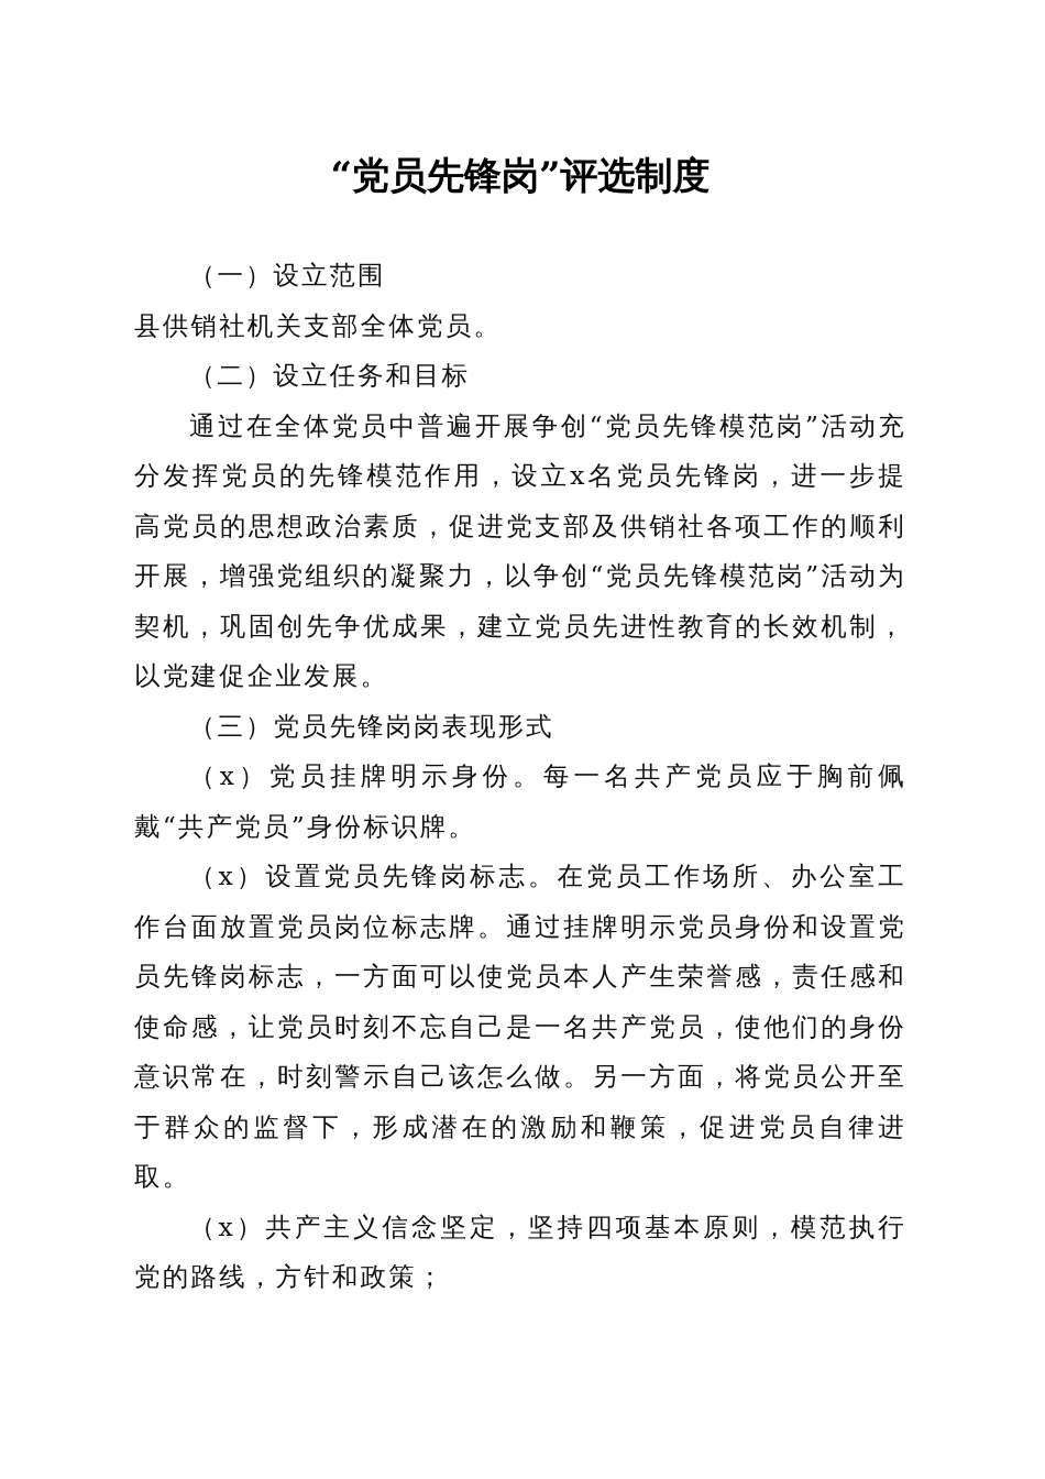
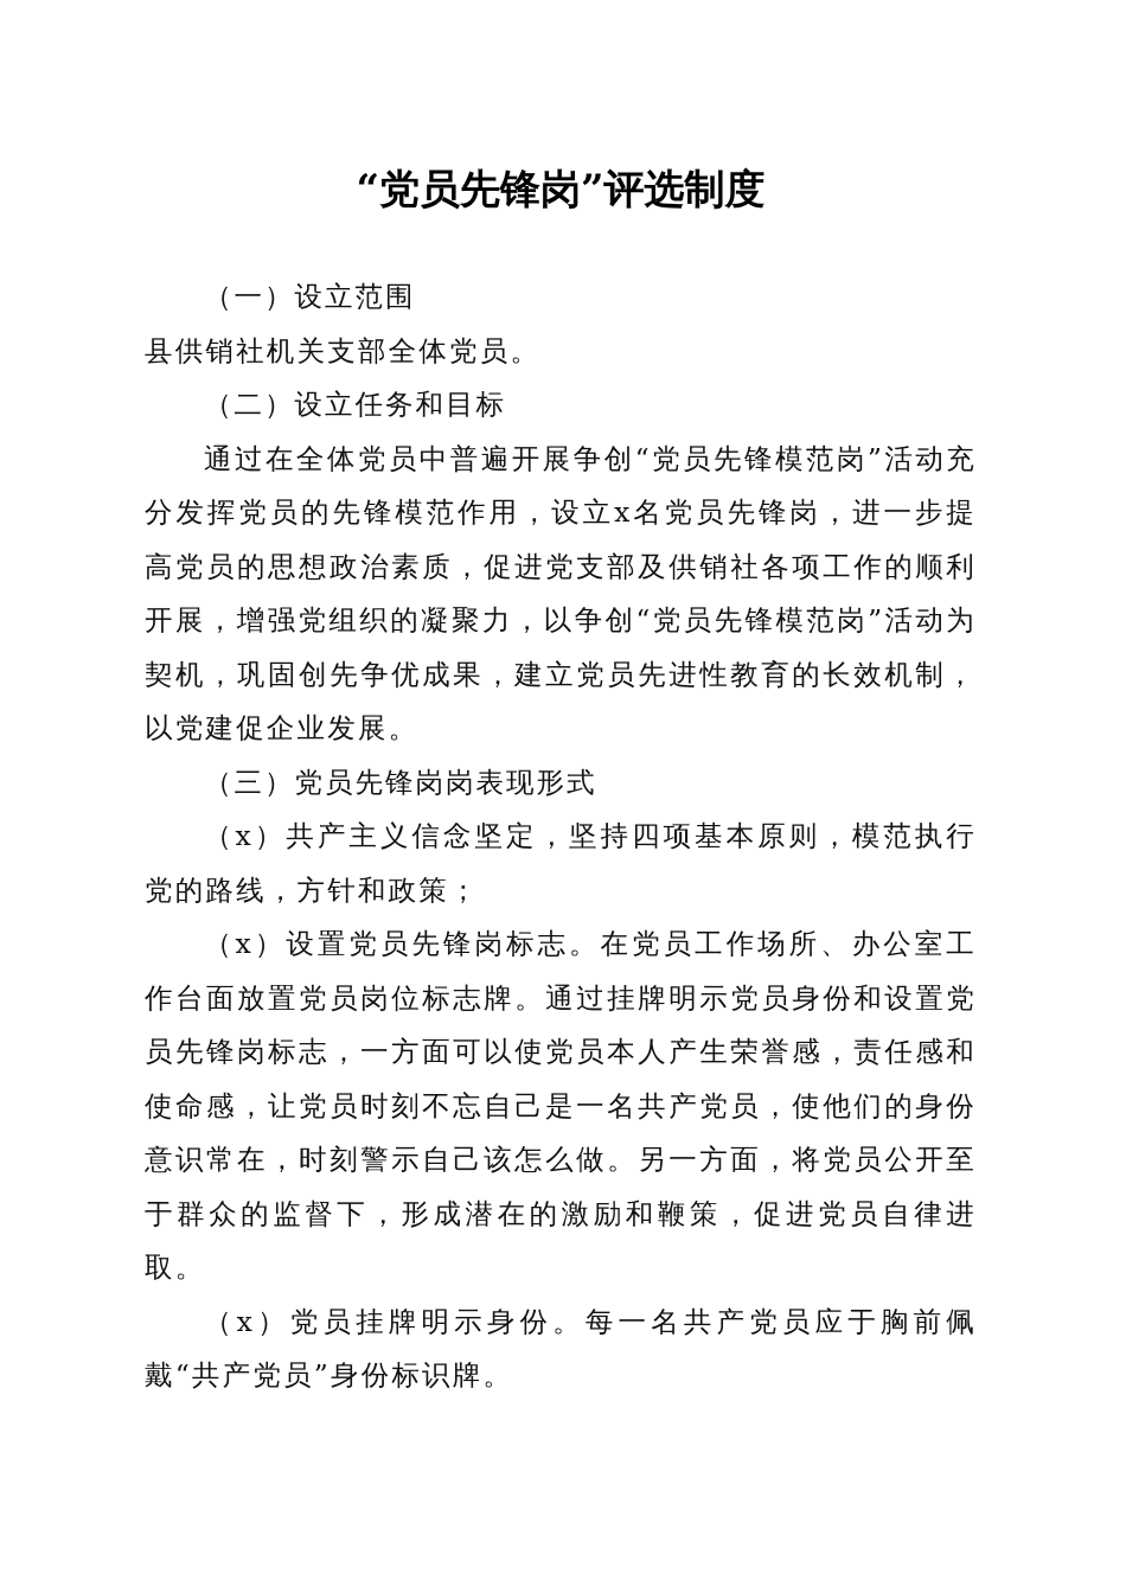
  “党员先锋岗”评选制度
  （一）设立范围
  县供销社机关支部全体党员。
  （二）设立任务和目标
  通过在全体党员中普遍开展争创“党员先锋模范岗”活动充分发挥党员的先锋模范作用，设立x名党员先锋岗，进一步提高党员的思想政治素质，促进党支部及供销社各项工作的顺利开展，增强党组织的凝聚力，以争创“党员先锋模范岗”活动为契机，巩固创先争优成果，建立党员先进性教育的长效机制，以党建促企业发展。
  （三）党员先锋岗岗表现形式
- （x）党员挂牌明示身份。每一名共产党员应于胸前佩戴“共产党员”身份标识牌。
+ （x）共产主义信念坚定，坚持四项基本原则，模范执行党的路线，方针和政策；
  （x）设置党员先锋岗标志。在党员工作场所、办公室工作台面放置党员岗位标志牌。通过挂牌明示党员身份和设置党员先锋岗标志，一方面可以使党员本人产生荣誉感，责任感和使命感，让党员时刻不忘自己是一名共产党员，使他们的身份意识常在，时刻警示自己该怎么做。另一方面，将党员公开至于群众的监督下，形成潜在的激励和鞭策，促进党员自律进取。
- （x）共产主义信念坚定，坚持四项基本原则，模范执行党的路线，方针和政策；
+ （x）党员挂牌明示身份。每一名共产党员应于胸前佩戴“共产党员”身份标识牌。
